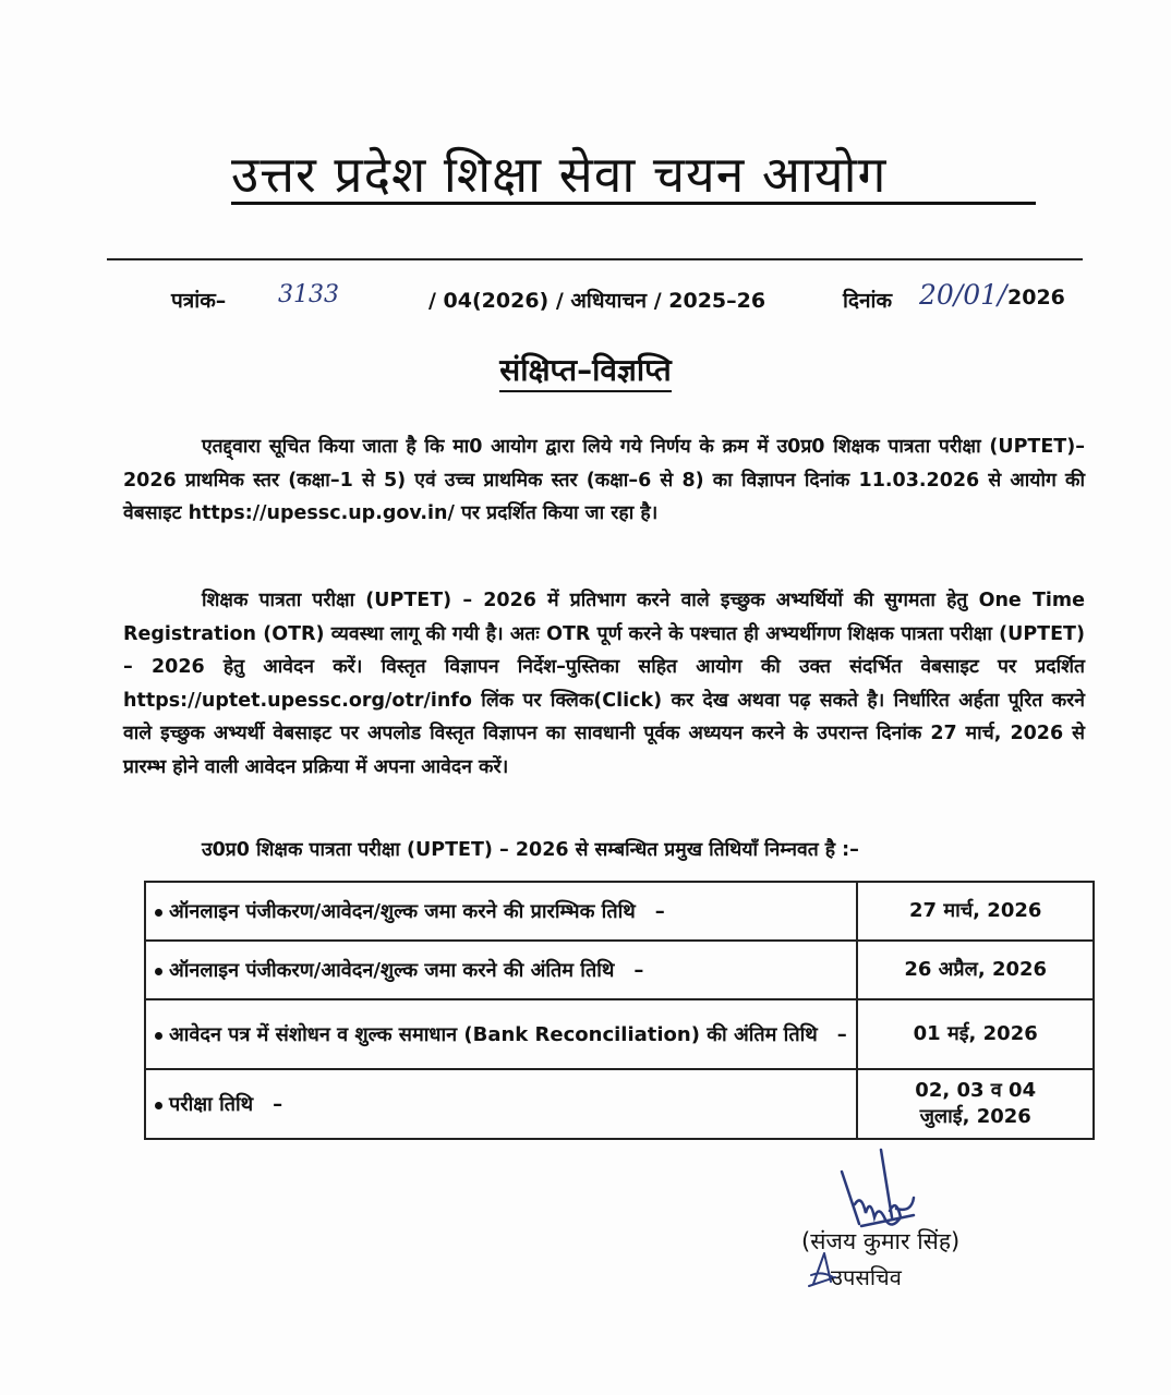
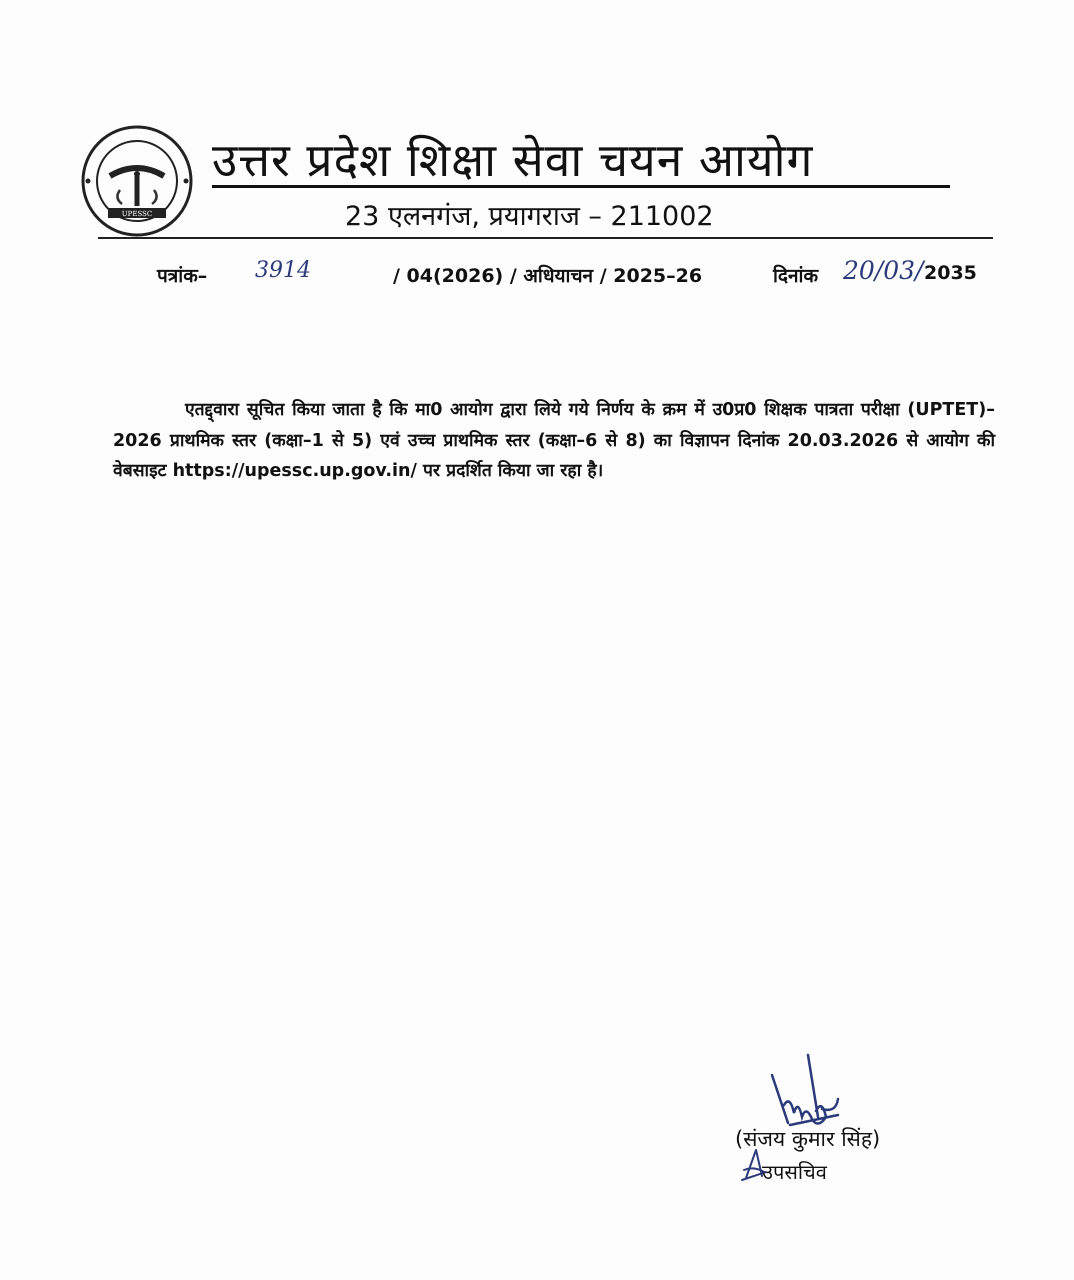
+ UPESSC
  उत्तर प्रदेश शिक्षा सेवा चयन आयोग
+ 23 एलनगंज, प्रयागराज – 211002
  पत्रांक–
- 3133
+ 3914
  / 04(2026) / अधियाचन / 2025–26
  दिनांक
- 20/01/
+ 20/03/
- 2026
+ 2035
- संक्षिप्त–विज्ञप्ति
- एतद्द्वारा सूचित किया जाता है कि मा0 आयोग द्वारा लिये गये निर्णय के क्रम में उ0प्र0 शिक्षक पात्रता परीक्षा (UPTET)–2026 प्राथमिक स्तर (कक्षा–1 से 5) एवं उच्च प्राथमिक स्तर (कक्षा–6 से 8) का विज्ञापन दिनांक 11.03.2026 से आयोग की वेबसाइट https://upessc.up.gov.in/ पर प्रदर्शित किया जा रहा है।
+ एतद्द्वारा सूचित किया जाता है कि मा0 आयोग द्वारा लिये गये निर्णय के क्रम में उ0प्र0 शिक्षक पात्रता परीक्षा (UPTET)–2026 प्राथमिक स्तर (कक्षा–1 से 5) एवं उच्च प्राथमिक स्तर (कक्षा–6 से 8) का विज्ञापन दिनांक 20.03.2026 से आयोग की वेबसाइट https://upessc.up.gov.in/ पर प्रदर्शित किया जा रहा है।
- शिक्षक पात्रता परीक्षा (UPTET) – 2026 में प्रतिभाग करने वाले इच्छुक अभ्यर्थियों की सुगमता हेतु One Time Registration (OTR) व्यवस्था लागू की गयी है। अतः OTR पूर्ण करने के पश्चात ही अभ्यर्थीगण शिक्षक पात्रता परीक्षा (UPTET) – 2026 हेतु आवेदन करें। विस्तृत विज्ञापन निर्देश–पुस्तिका सहित आयोग की उक्त संदर्भित वेबसाइट पर प्रदर्शित https://uptet.upessc.org/otr/info लिंक पर क्लिक(Click) कर देख अथवा पढ़ सकते है। निर्धारित अर्हता पूरित करने वाले इच्छुक अभ्यर्थी वेबसाइट पर अपलोड विस्तृत विज्ञापन का सावधानी पूर्वक अध्ययन करने के उपरान्त दिनांक 27 मार्च, 2026 से प्रारम्भ होने वाली आवेदन प्रक्रिया में अपना आवेदन करें।
- उ0प्र0 शिक्षक पात्रता परीक्षा (UPTET) – 2026 से सम्बन्धित प्रमुख तिथियाँ निम्नवत है :–
- ऑनलाइन पंजीकरण/आवेदन/शुल्क जमा करने की प्रारम्भिक तिथि –	27 मार्च, 2026
- ऑनलाइन पंजीकरण/आवेदन/शुल्क जमा करने की अंतिम तिथि –	26 अप्रैल, 2026
- आवेदन पत्र में संशोधन व शुल्क समाधान (Bank Reconciliation) की अंतिम तिथि –	01 मई, 2026
- परीक्षा तिथि –	02, 03 व 04 जुलाई, 2026
  (संजय कुमार सिंह)
  उपसचिव
